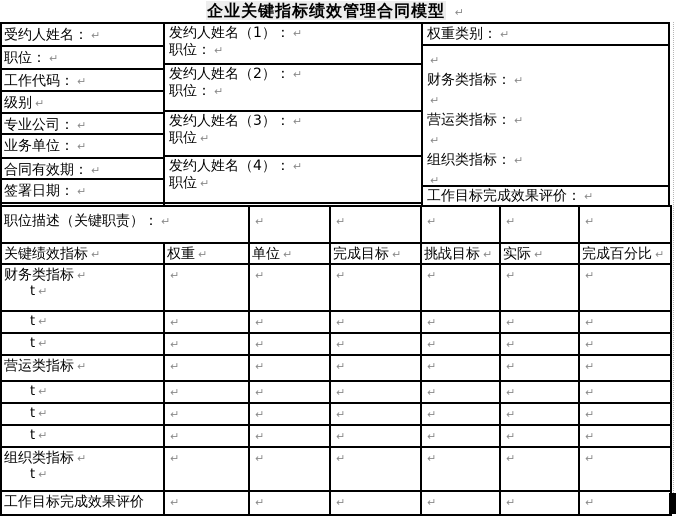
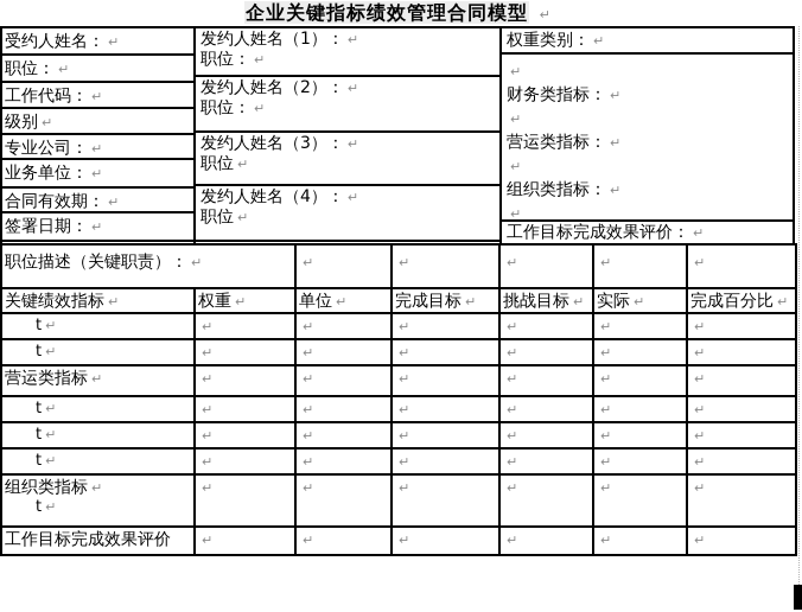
  企业关键指标绩效管理合同模型 ↵
  受约人姓名： ↵
  职位： ↵
  工作代码： ↵
  级别 ↵
  专业公司： ↵
  业务单位： ↵
  合同有效期： ↵
  签署日期： ↵
  发约人姓名（1）： ↵
  职位： ↵
  发约人姓名（2）： ↵
  职位： ↵
  发约人姓名（3）： ↵
  职位 ↵
  发约人姓名（4）： ↵
  职位 ↵
  权重类别： ↵
  ↵
  财务类指标： ↵
  ↵
  营运类指标： ↵
  ↵
  组织类指标： ↵
  ↵
  工作目标完成效果评价： ↵
  职位描述（关键职责）： ↵	↵	↵	↵	↵	↵
  关键绩效指标 ↵	权重 ↵	单位 ↵	完成目标 ↵	挑战目标 ↵	实际 ↵	完成百分比 ↵
- 财务类指标 ↵ t ↵	↵	↵	↵	↵	↵	↵
  t ↵	↵	↵	↵	↵	↵	↵
  t ↵	↵	↵	↵	↵	↵	↵
  营运类指标 ↵	↵	↵	↵	↵	↵	↵
  t ↵	↵	↵	↵	↵	↵	↵
  t ↵	↵	↵	↵	↵	↵	↵
  t ↵	↵	↵	↵	↵	↵	↵
  组织类指标 ↵ t ↵	↵	↵	↵	↵	↵	↵
  工作目标完成效果评价	↵	↵	↵	↵	↵	↵
